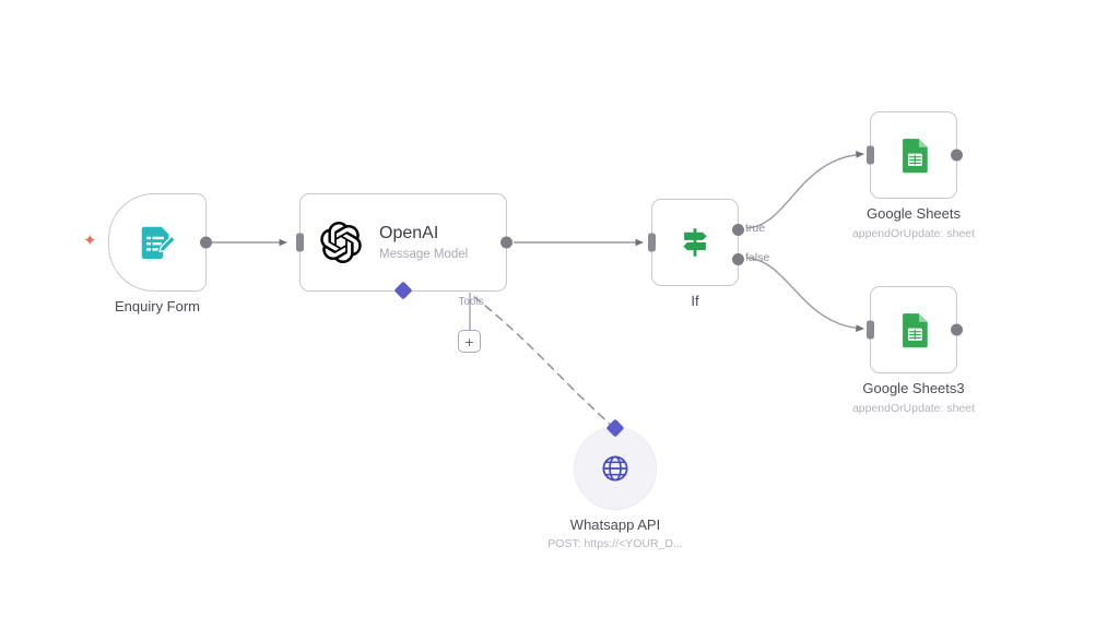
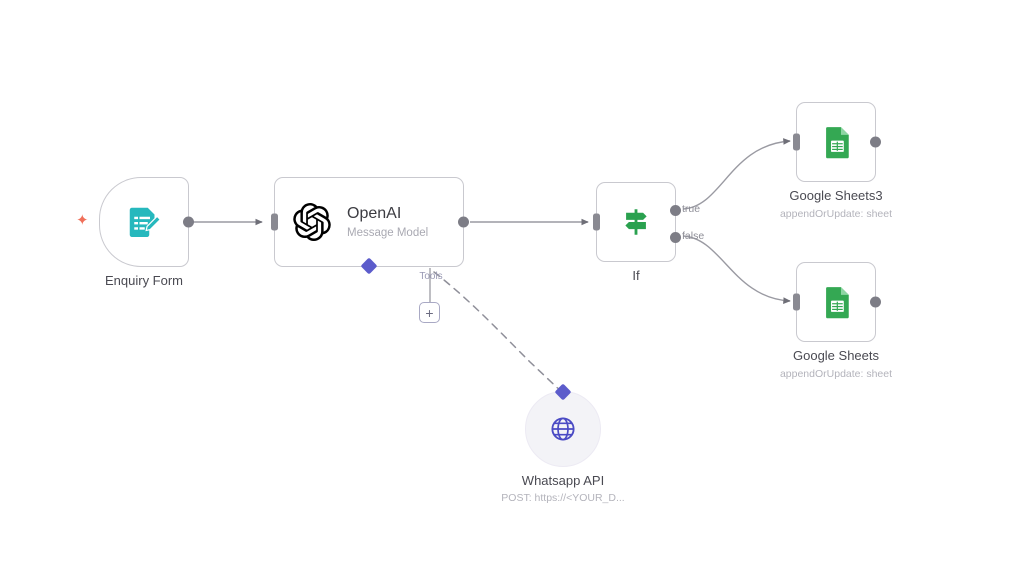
  Enquiry Form
  ✦
  OpenAI
  Message Model
  Tools
  +
  true
  false
  If
- Google Sheets
+ Google Sheets3
  appendOrUpdate: sheet
- Google Sheets3
+ Google Sheets
  appendOrUpdate: sheet
  Whatsapp API
  POST: https://<YOUR_D...
